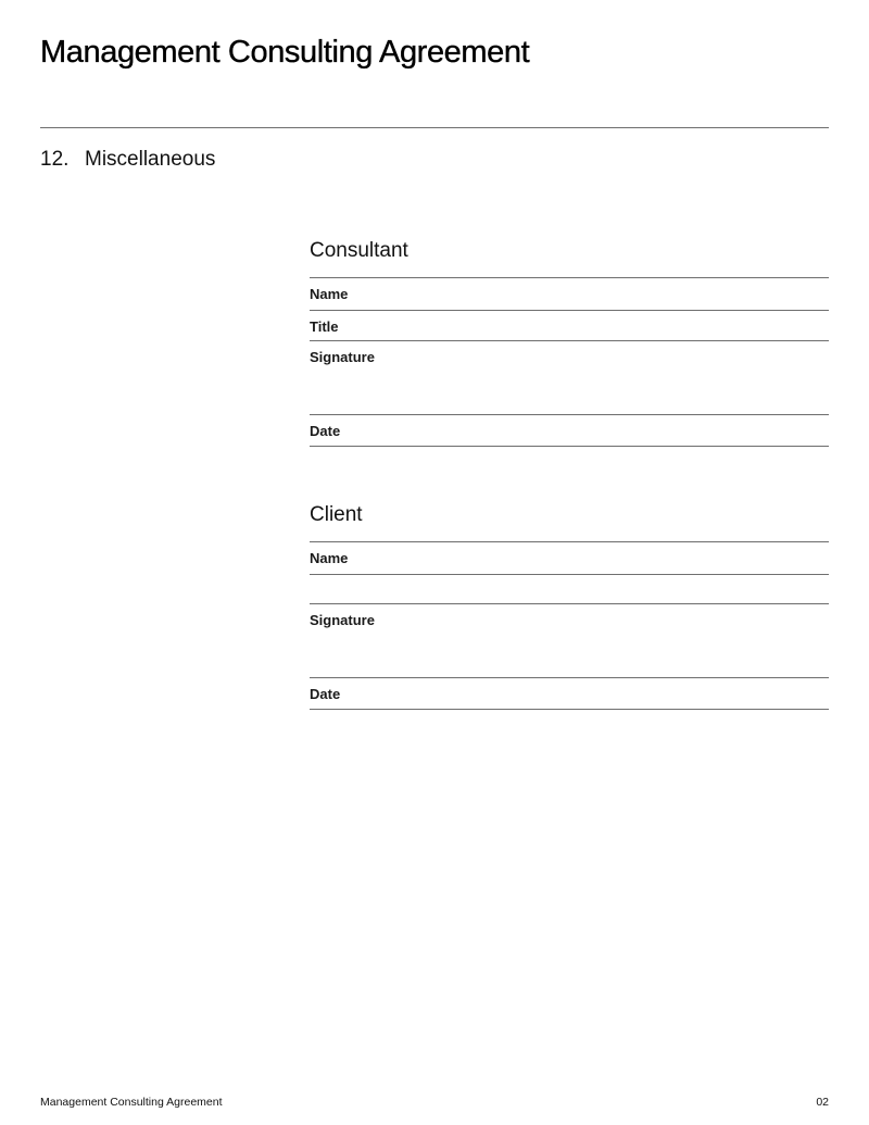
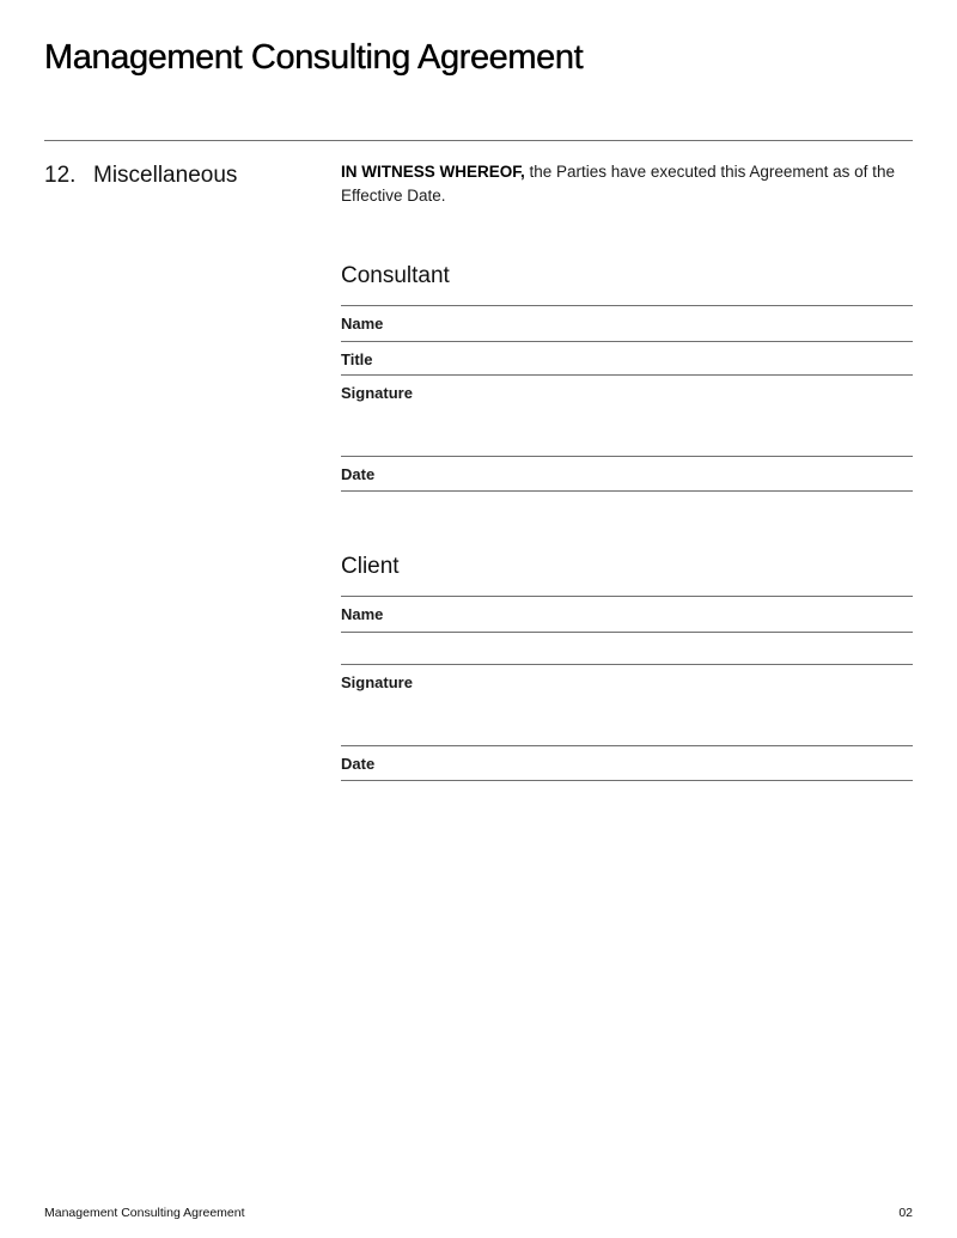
  Management Consulting Agreement
  12.
  Miscellaneous
+ IN WITNESS WHEREOF, the Parties have executed this Agreement as of the Effective Date.
  Consultant
  Name
  Title
  Signature
  Date
  Client
  Name
  Signature
  Date
  Management Consulting Agreement
  02
